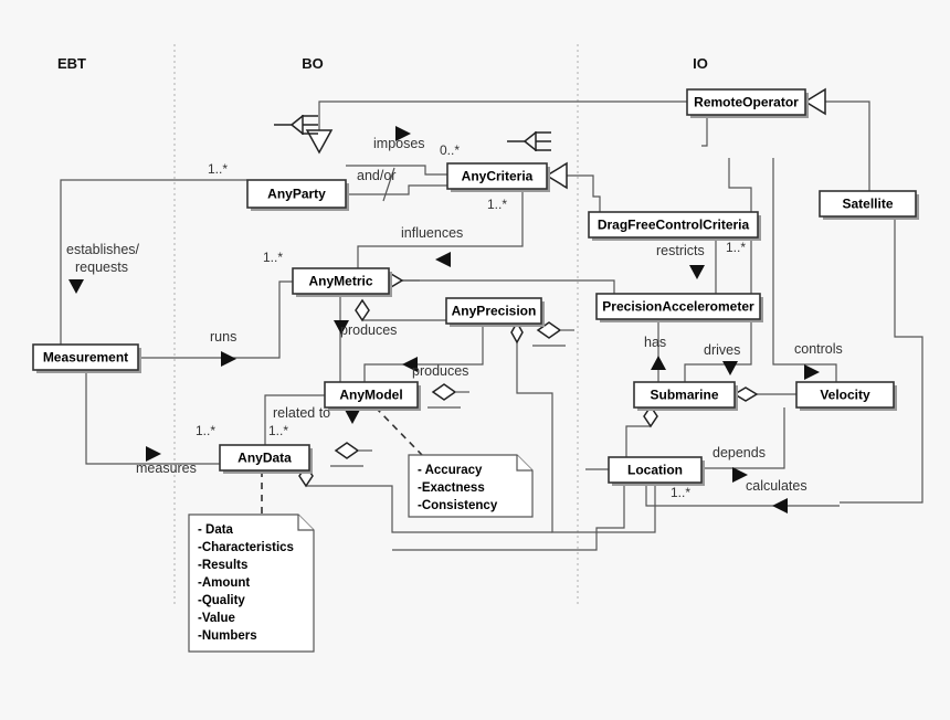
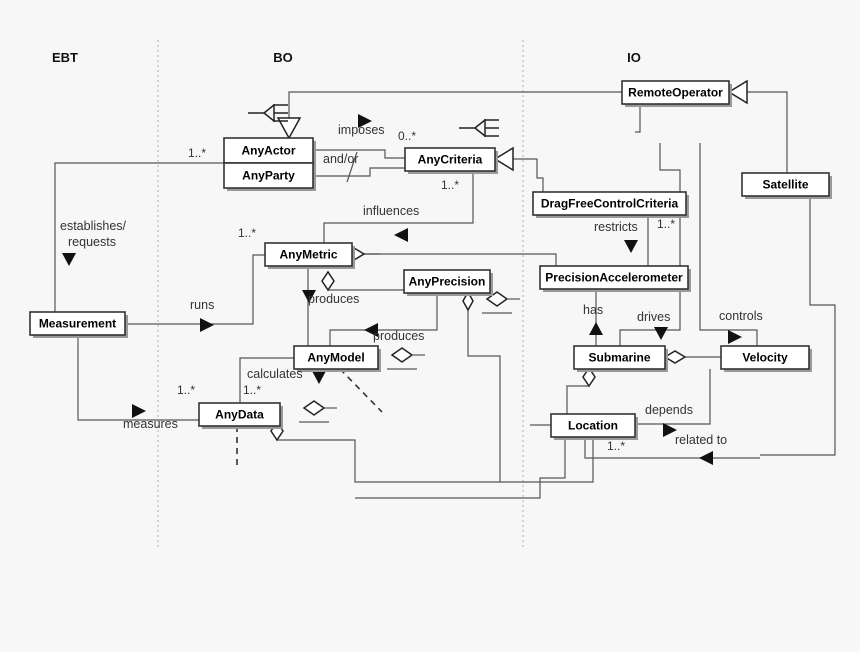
+ AnyActor
  AnyParty
  AnyCriteria
  AnyMetric
  AnyPrecision
  AnyModel
  AnyData
  Measurement
  RemoteOperator
  Satellite
  DragFreeControlCriteria
  PrecisionAccelerometer
  Submarine
  Velocity
  Location
- - Accuracy
- -Exactness
- -Consistency
- - Data
- -Characteristics
- -Results
- -Amount
- -Quality
- -Value
- -Numbers
  EBT
  BO
  IO
  establishes/
  requests
  imposes
  and/or
  influences
  runs
  produces
  produces
- related to
+ calculates
  measures
  restricts
  has
  drives
  controls
  depends
- calculates
+ related to
  1..*
  0..*
  1..*
  1..*
  1..*
  1..*
  1..*
  1..*
